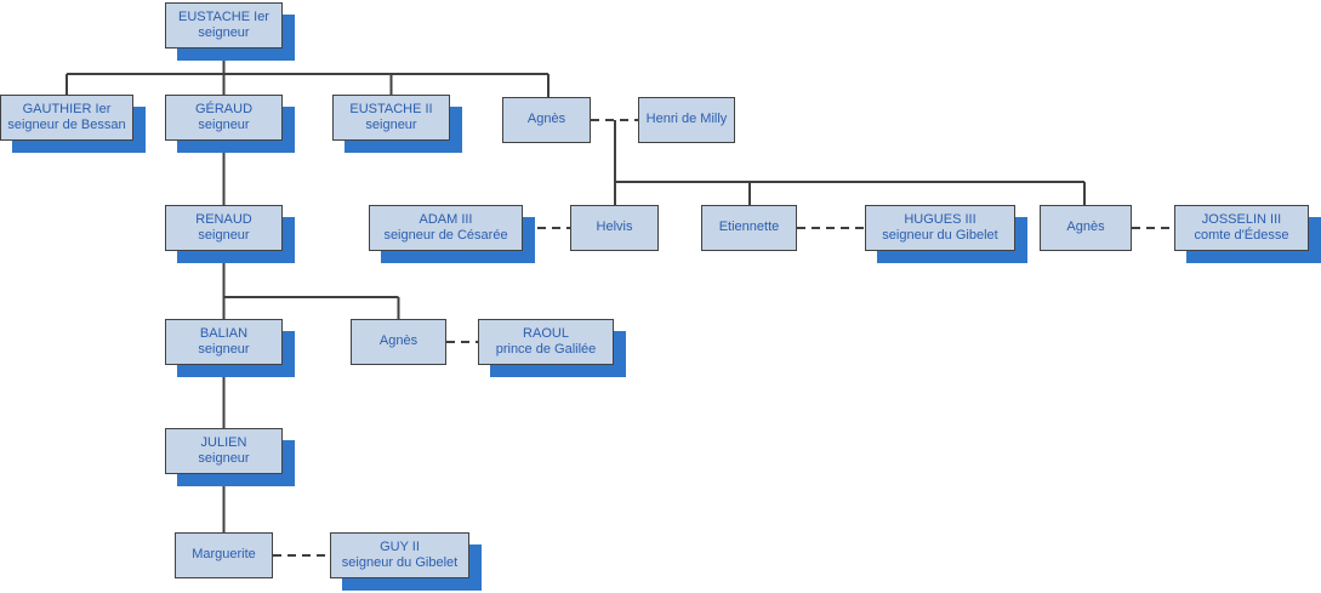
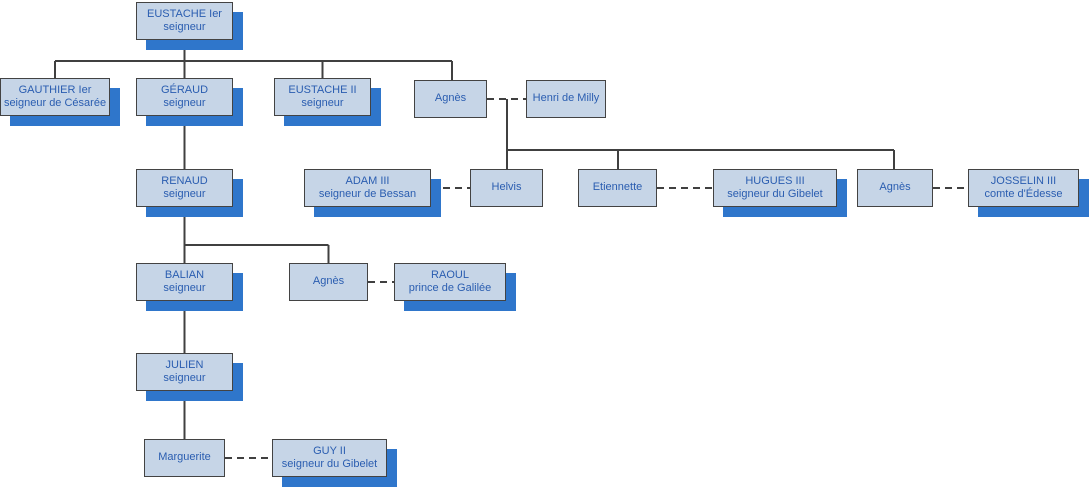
  EUSTACHE Ier
  seigneur
  GAUTHIER Ier
- seigneur de Bessan
+ seigneur de Césarée
  GÉRAUD
  seigneur
  EUSTACHE II
  seigneur
  Agnès
  Henri de Milly
  RENAUD
  seigneur
  ADAM III
- seigneur de Césarée
+ seigneur de Bessan
  Helvis
  Etiennette
  HUGUES III
  seigneur du Gibelet
  Agnès
  JOSSELIN III
  comte d'Édesse
  BALIAN
  seigneur
  Agnès
  RAOUL
  prince de Galilée
  JULIEN
  seigneur
  Marguerite
  GUY II
  seigneur du Gibelet
